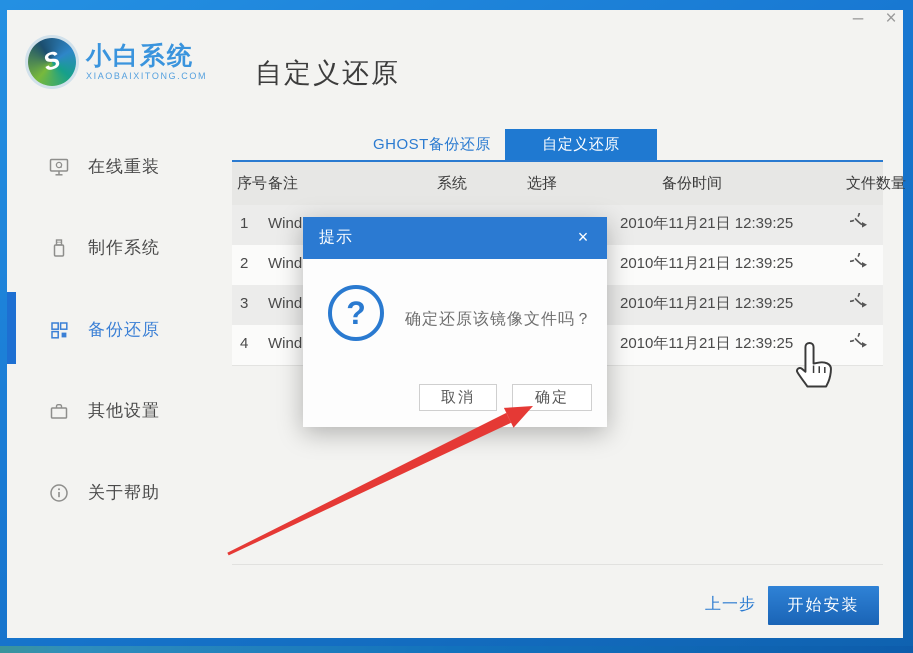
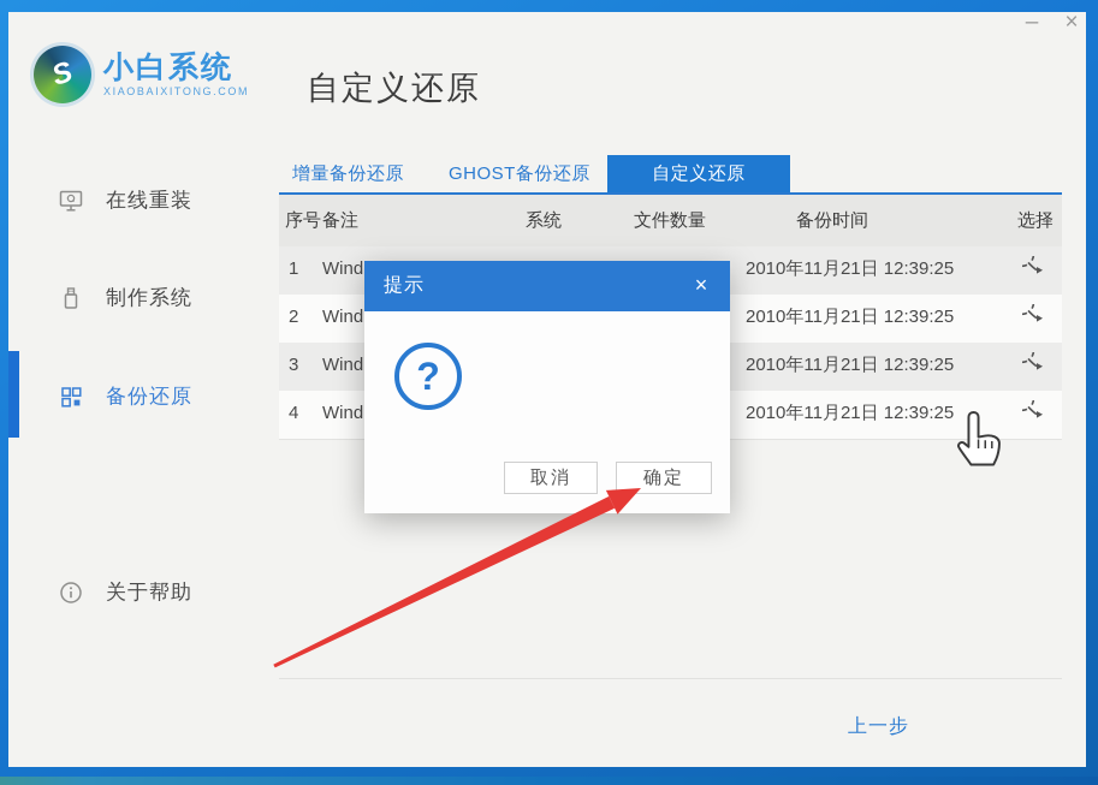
  –
  ×
  小白系统
  XIAOBAIXITONG.COM
  自定义还原
  在线重装
  制作系统
  备份还原
- 其他设置
  关于帮助
+ 增量备份还原
  GHOST备份还原
  自定义还原
  序号
  备注
  系统
- 选择
+ 文件数量
  备份时间
- 文件数量
+ 选择
  1
  Wind
  2010年11月21日 12:39:25
  2
  Wind
  2010年11月21日 12:39:25
  3
  Wind
  2010年11月21日 12:39:25
  4
  Wind
  2010年11月21日 12:39:25
  上一步
- 开始安装
  提示
  ×
  ?
- 确定还原该镜像文件吗？
  取消
  确定
